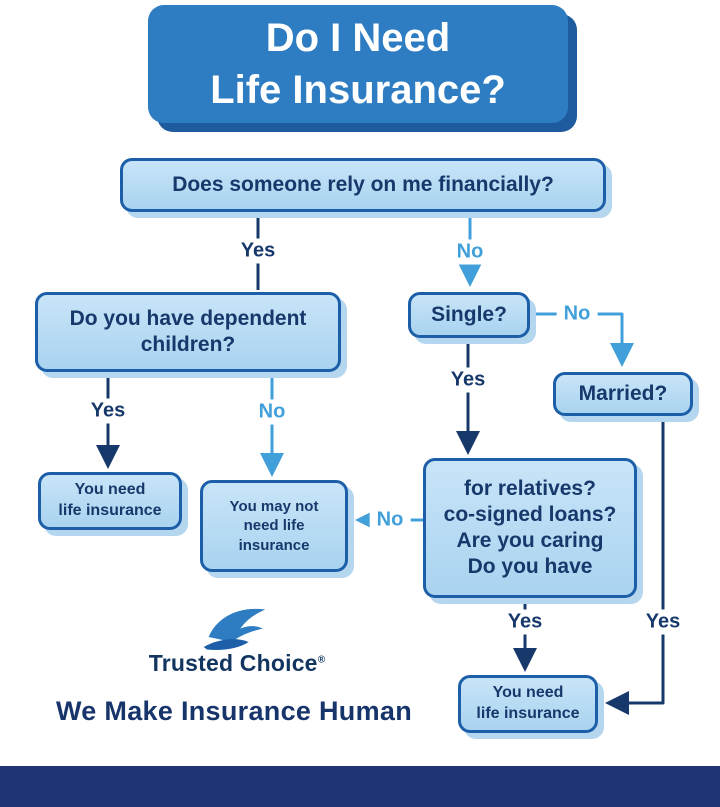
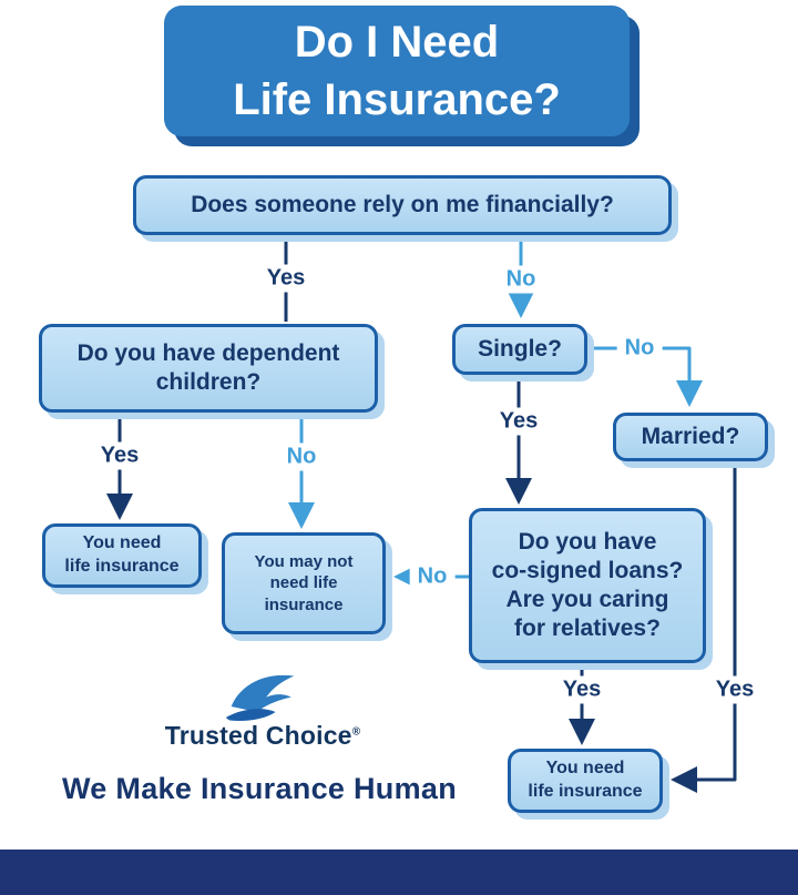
  Do I Need
  Life Insurance?
  Does someone rely on me financially?
  Do you have dependent
  children?
  Single?
  Married?
- for relatives?
+ Do you have
  co-signed loans?
  Are you caring
- Do you have
+ for relatives?
  You need
  life insurance
  You may not
  need life
  insurance
  You need
  life insurance
  Yes
  No
  Yes
  No
  No
  Yes
  No
  Yes
  Yes
  Trusted Choice®
  We Make Insurance Human
